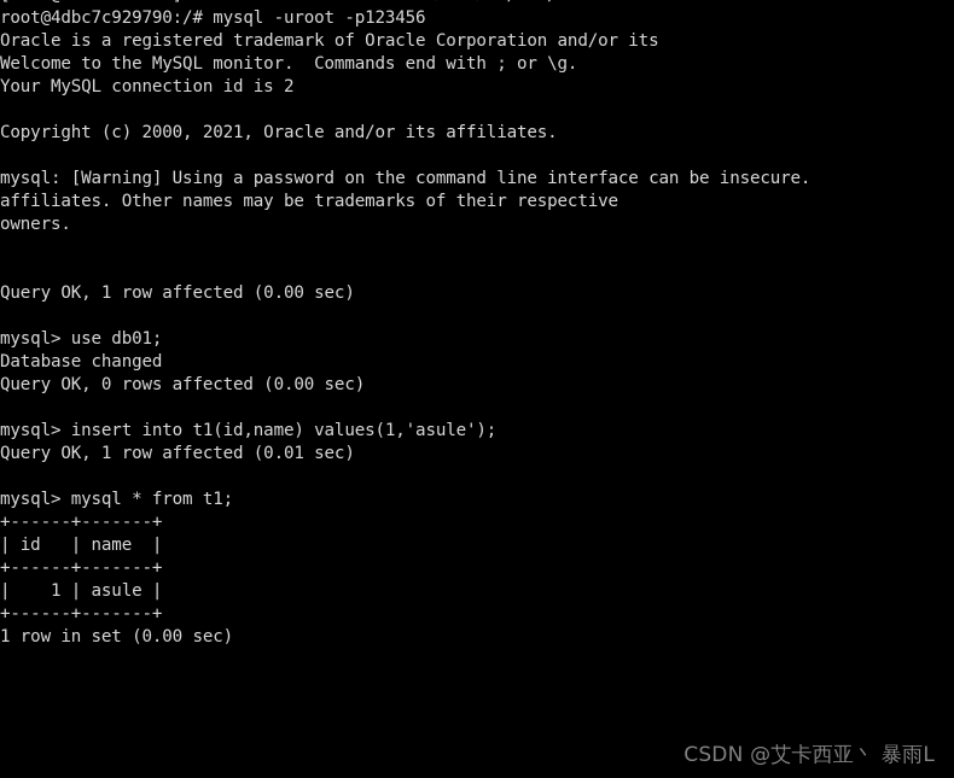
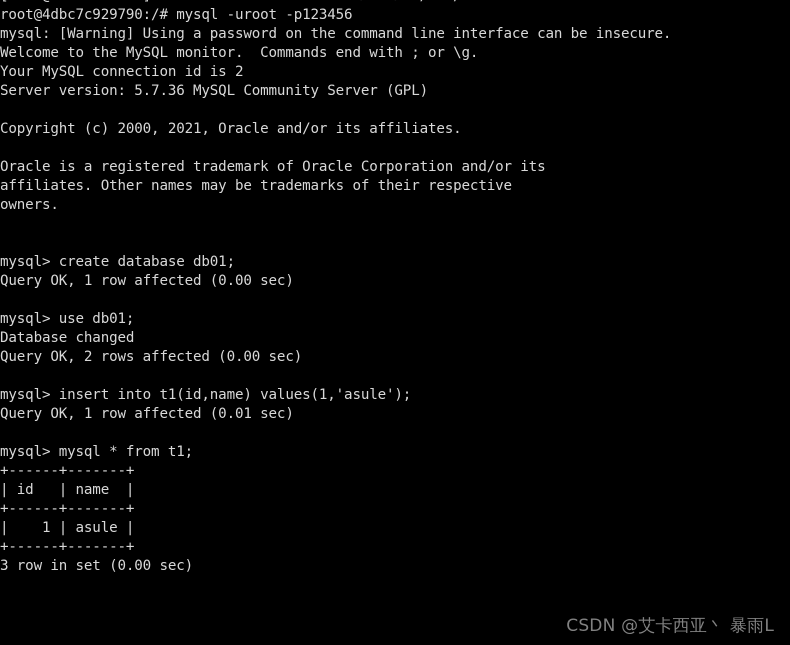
  root@4dbc7c929790:/# mysql -uroot -p123456
- Oracle is a registered trademark of Oracle Corporation and/or its
+ mysql: [Warning] Using a password on the command line interface can be insecure.
  Welcome to the MySQL monitor. Commands end with ; or \g.
  Your MySQL connection id is 2
+ Server version: 5.7.36 MySQL Community Server (GPL)
  Copyright (c) 2000, 2021, Oracle and/or its affiliates.
- mysql: [Warning] Using a password on the command line interface can be insecure.
+ Oracle is a registered trademark of Oracle Corporation and/or its
  affiliates. Other names may be trademarks of their respective
  owners.
+ mysql> create database db01;
  Query OK, 1 row affected (0.00 sec)
  mysql> use db01;
  Database changed
- Query OK, 0 rows affected (0.00 sec)
+ Query OK, 2 rows affected (0.00 sec)
  mysql> insert into t1(id,name) values(1,'asule');
  Query OK, 1 row affected (0.01 sec)
  mysql> mysql * from t1;
  +------+-------+
  | id | name |
  +------+-------+
  | 1 | asule |
  +------+-------+
- 1 row in set (0.00 sec)
+ 3 row in set (0.00 sec)
  CSDN @艾卡西亚丶 暴雨L
